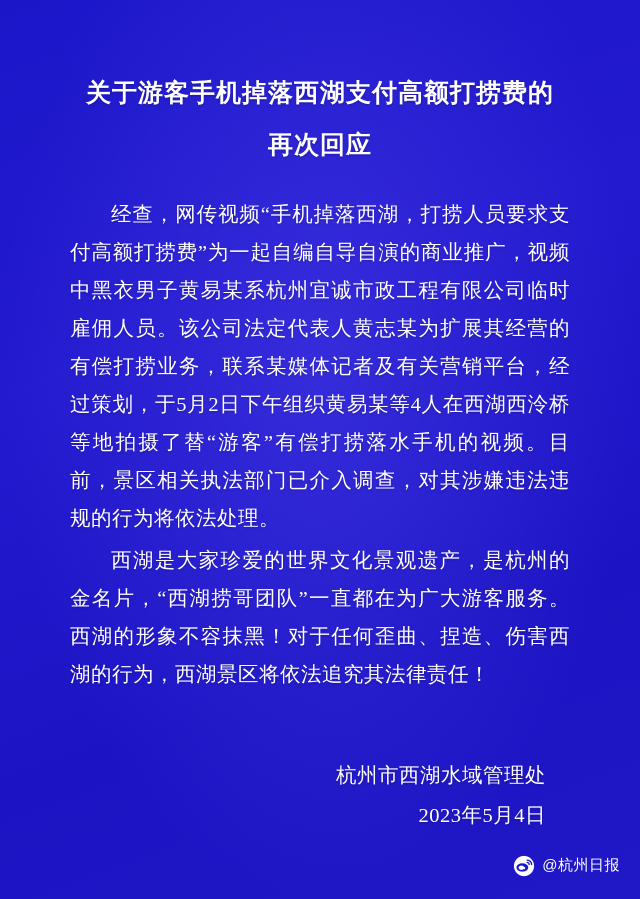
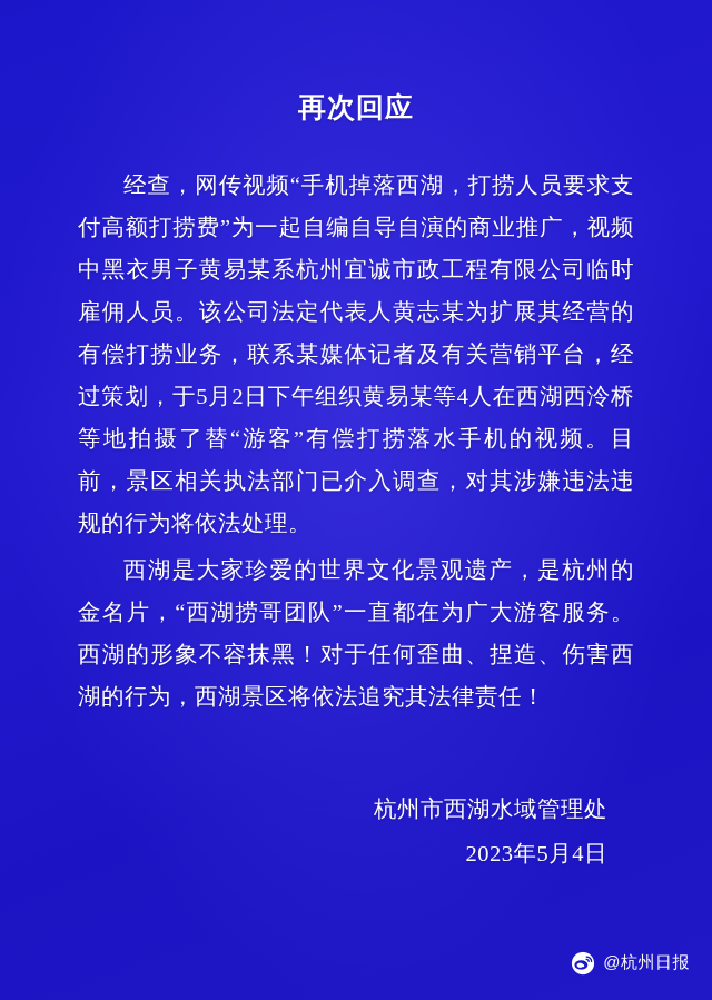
- 关于游客手机掉落西湖支付高额打捞费的
  再次回应
  经查，网传视频“手机掉落西湖，打捞人员要求支付高额打捞费”为一起自编自导自演的商业推广，视频中黑衣男子黄易某系杭州宜诚市政工程有限公司临时雇佣人员。该公司法定代表人黄志某为扩展其经营的有偿打捞业务，联系某媒体记者及有关营销平台，经过策划，于5月2日下午组织黄易某等4人在西湖西泠桥等地拍摄了替“游客”有偿打捞落水手机的视频。目前，景区相关执法部门已介入调查，对其涉嫌违法违规的行为将依法处理。
  西湖是大家珍爱的世界文化景观遗产，是杭州的金名片，“西湖捞哥团队”一直都在为广大游客服务。西湖的形象不容抹黑！对于任何歪曲、捏造、伤害西湖的行为，西湖景区将依法追究其法律责任！
  杭州市西湖水域管理处
  2023年5月4日
  @杭州日报
